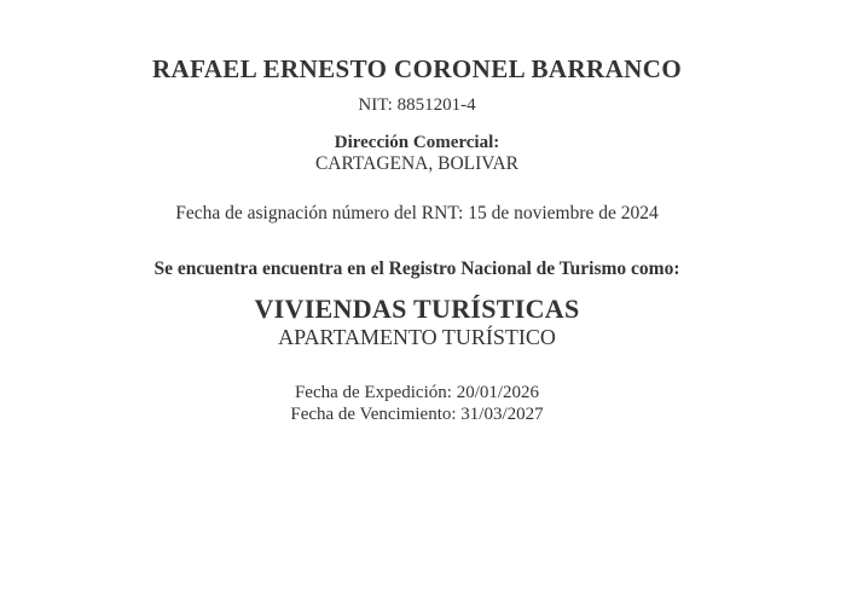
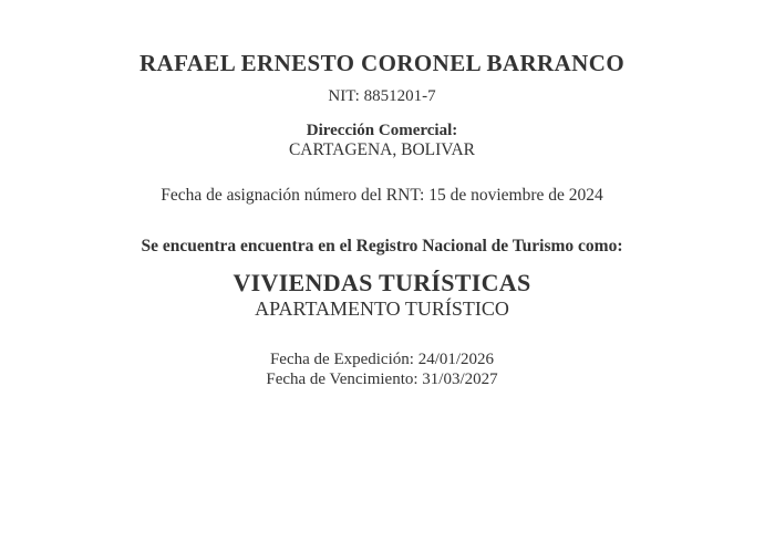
  RAFAEL ERNESTO CORONEL BARRANCO
- NIT: 8851201-4
+ NIT: 8851201-7
  Dirección Comercial:
  CARTAGENA, BOLIVAR
  Fecha de asignación número del RNT: 15 de noviembre de 2024
  Se encuentra encuentra en el Registro Nacional de Turismo como:
  VIVIENDAS TURÍSTICAS
  APARTAMENTO TURÍSTICO
- Fecha de Expedición: 20/01/2026
+ Fecha de Expedición: 24/01/2026
  Fecha de Vencimiento: 31/03/2027
